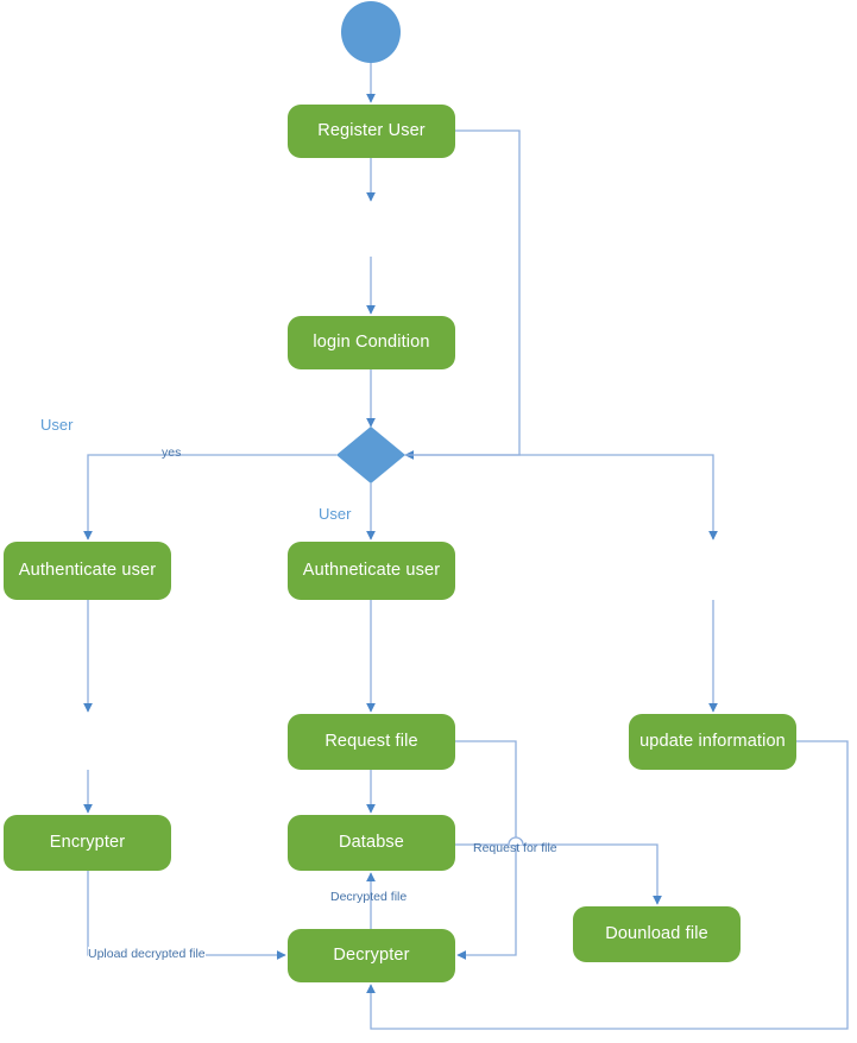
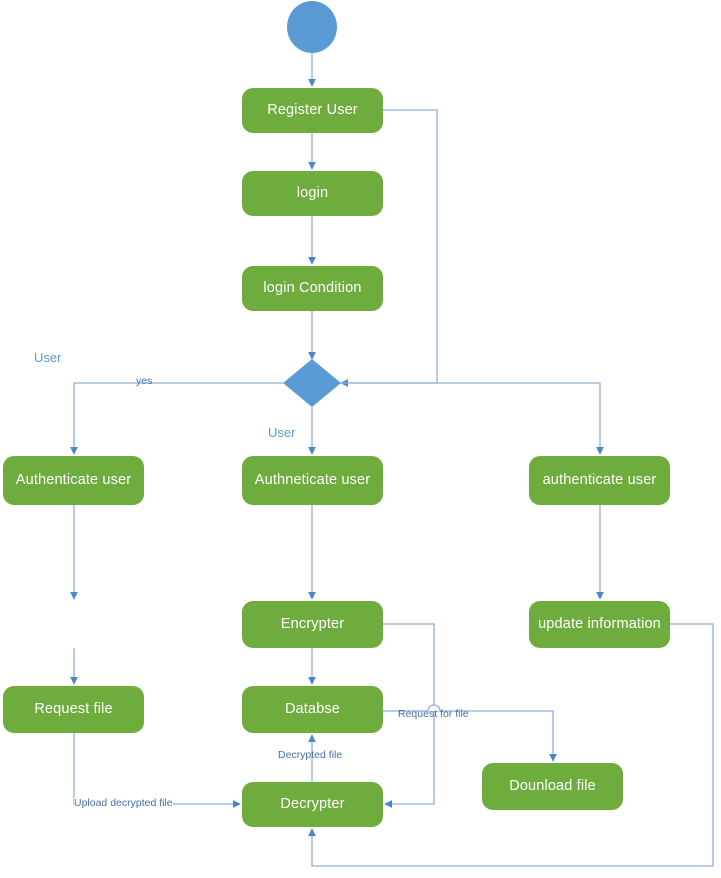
  Register User
+ login
  login Condition
  Authenticate user
  Authneticate user
+ authenticate user
- Request file
+ Encrypter
  update information
- Encrypter
+ Request file
  Databse
  Dounload file
  Decrypter
  yes
  Request for file
  Decrypted file
  Upload decrypted file
  User
  User
